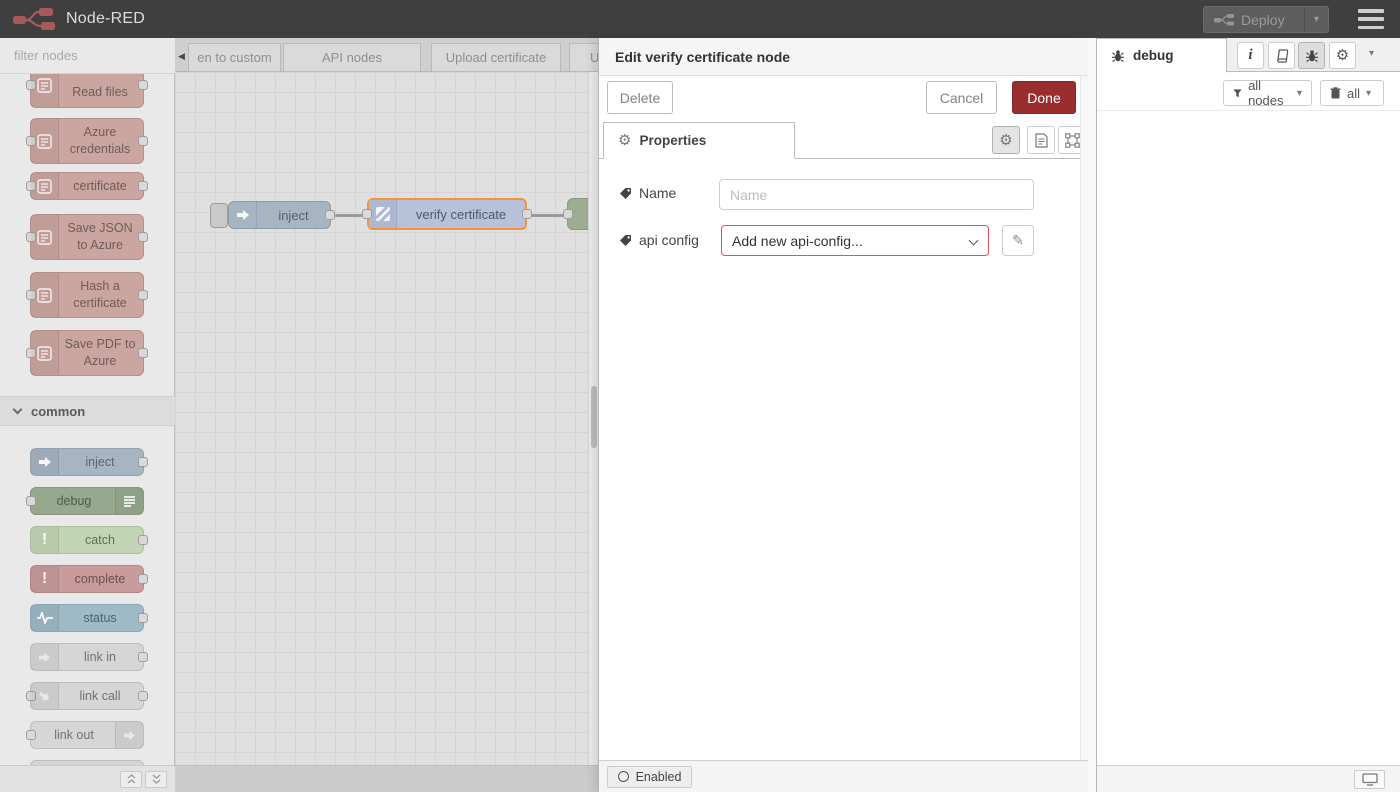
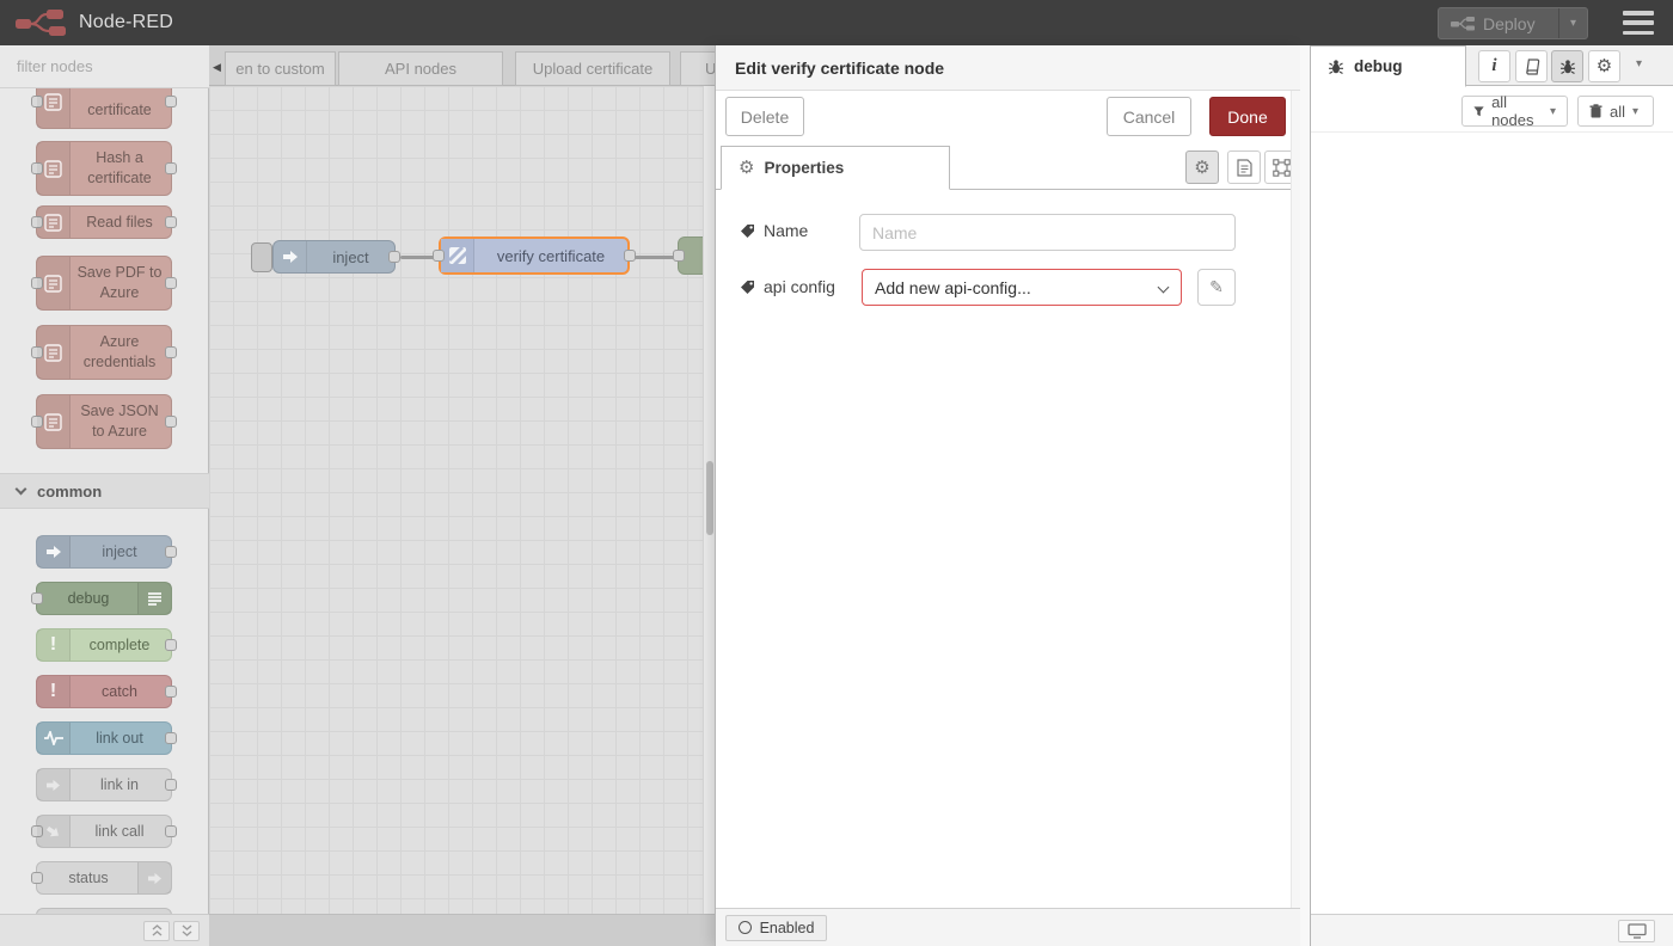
  Node-RED
  Deploy
  ▾
  filter nodes
- Read files
+ certificate
- Azure credentials
+ Hash a certificate
- certificate
+ Read files
- Save JSON to Azure
+ Save PDF to Azure
- Hash a certificate
+ Azure credentials
- Save PDF to Azure
+ Save JSON to Azure
  common
  inject
  debug
  !
- catch
+ complete
  !
- complete
+ catch
- status
+ link out
  link in
  link call
- link out
+ status
  ◀
  en to custom
  API nodes
  Upload certificate
  U
  inject
  verify certificate
  Edit verify certificate node
  Delete
  Cancel
  Done
  ⚙
  Properties
  ⚙
  Name
  Name
  api config
  Add new api-config...
  ✎
  Enabled
  debug
  i
  ⚙
  ▾
  all nodes
  ▾
  all
  ▾
